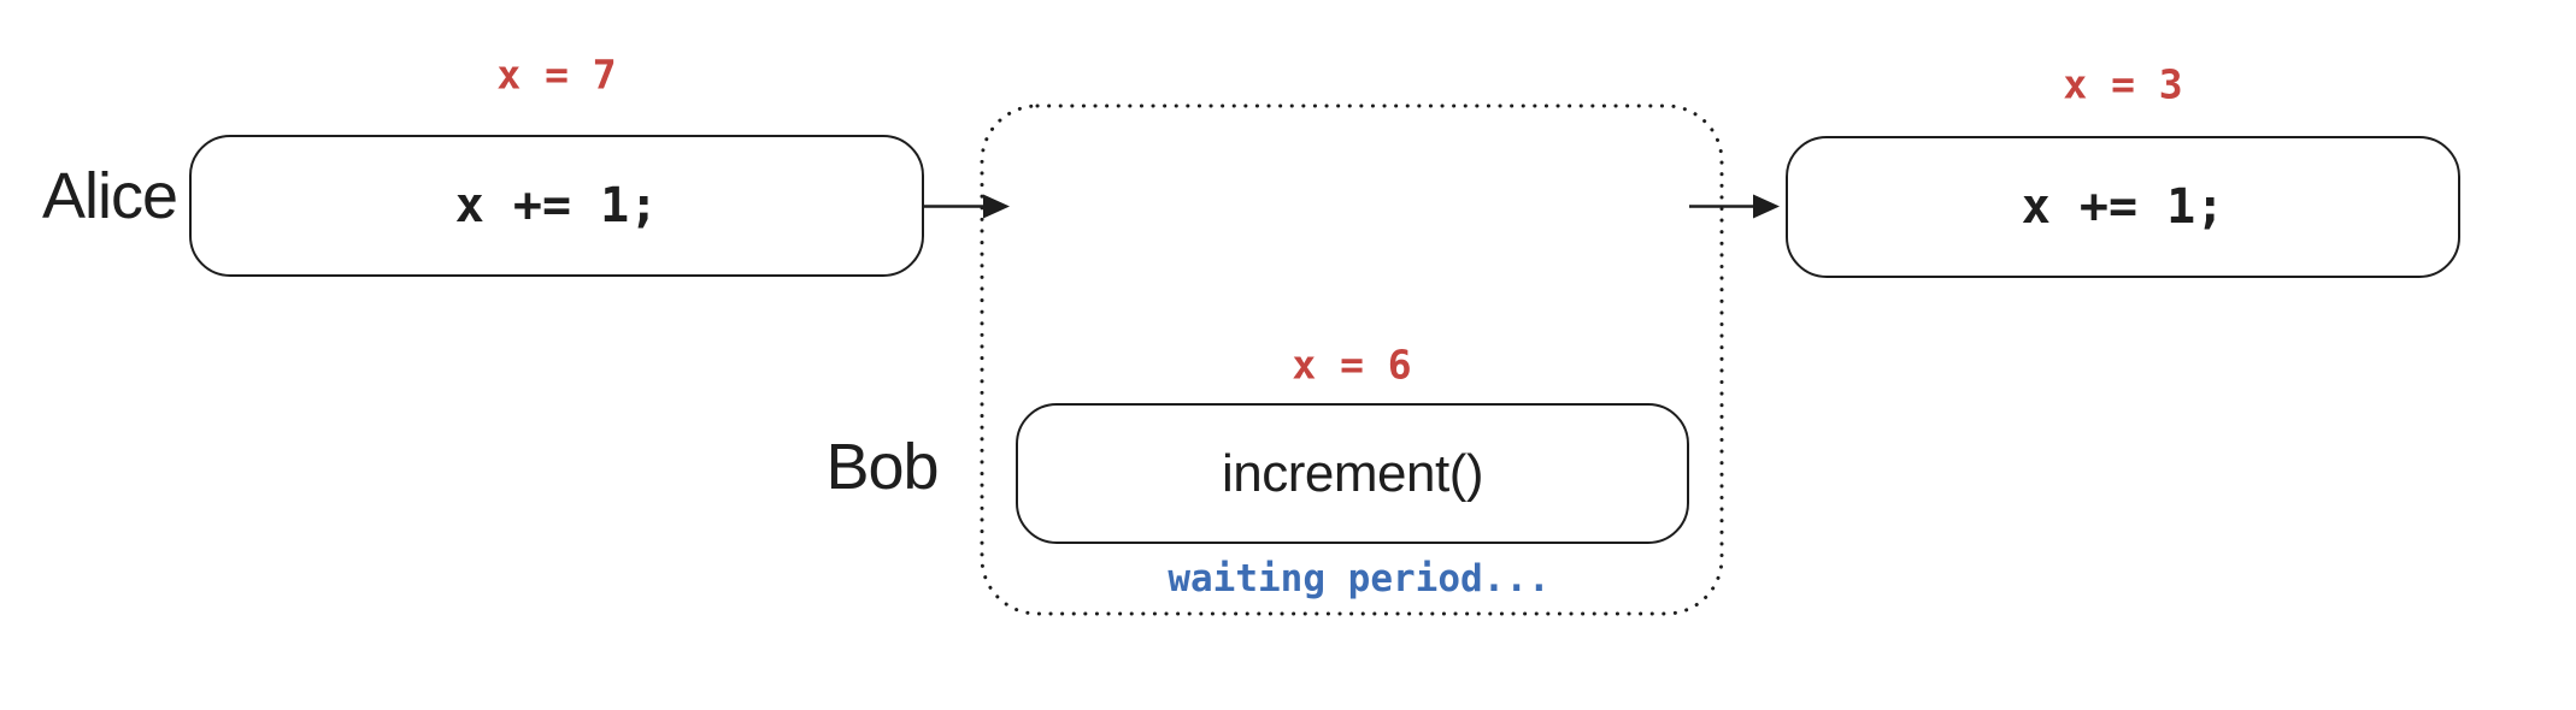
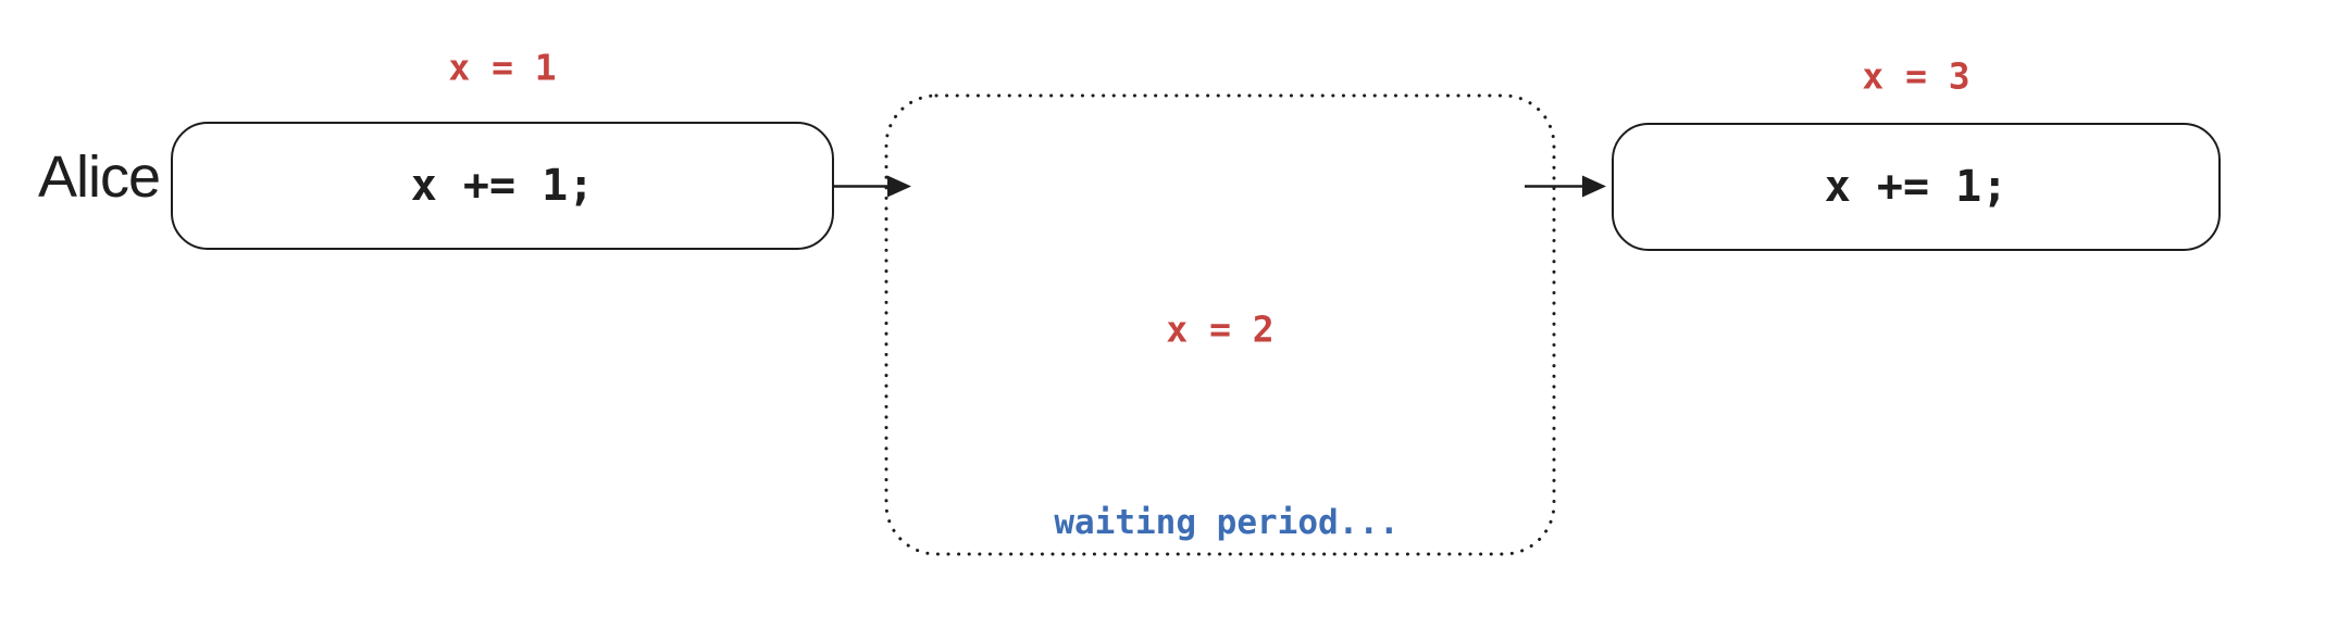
  Alice
- Bob
- x = 7
+ x = 1
- x = 6
+ x = 2
  x = 3
  x += 1;
- increment()
  x += 1;
  waiting period...
